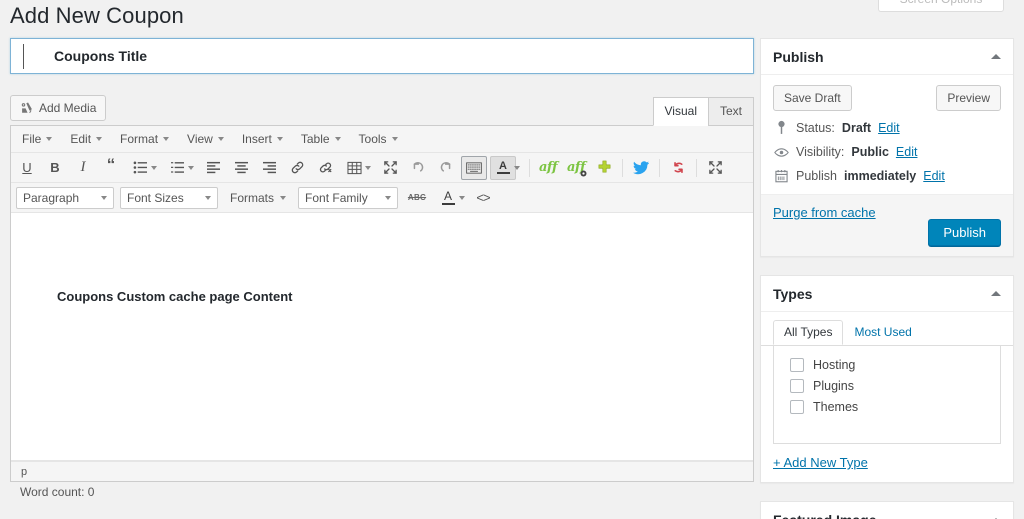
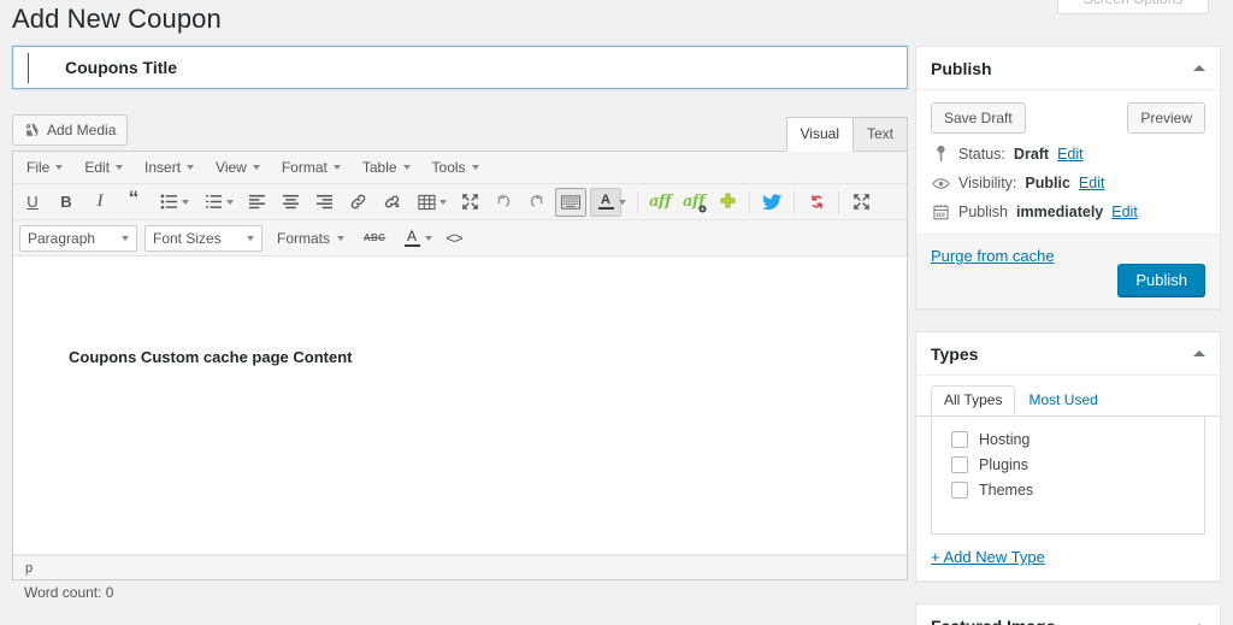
  Add New Coupon
  Coupons Title
  Add Media
  Visual
  Text
  File
  Edit
- Format
+ Insert
  View
- Insert
+ Format
  Table
  Tools
  U
  B
  I
  “
  A
  aff
  aff
  Paragraph
  Font Sizes
  Formats
- Font Family
  ABC
  A
  <>
  Coupons Custom cache page Content
  p
  Word count: 0
  Publish
  Save Draft
  Preview
  Status:
  Draft
  Edit
  Visibility:
  Public
  Edit
  Publish
  immediately
  Edit
  Purge from cache
  Publish
  Types
  All Types
  Most Used
  Hosting
  Plugins
  Themes
  + Add New Type
